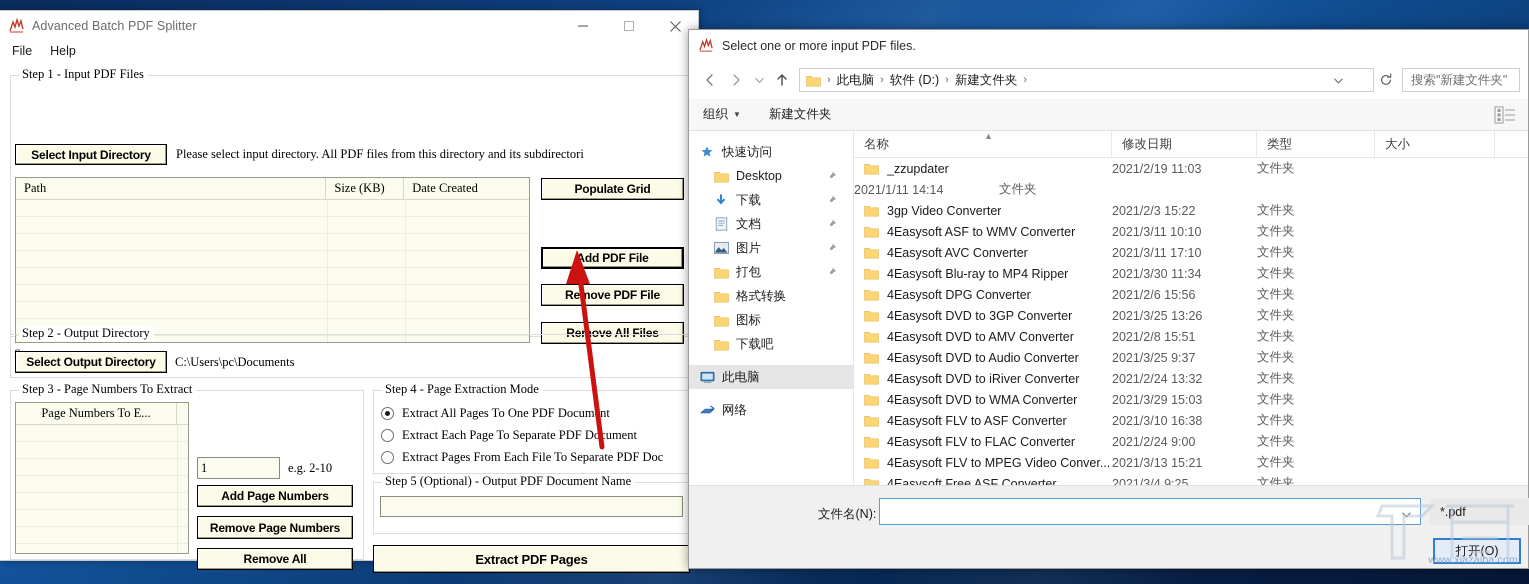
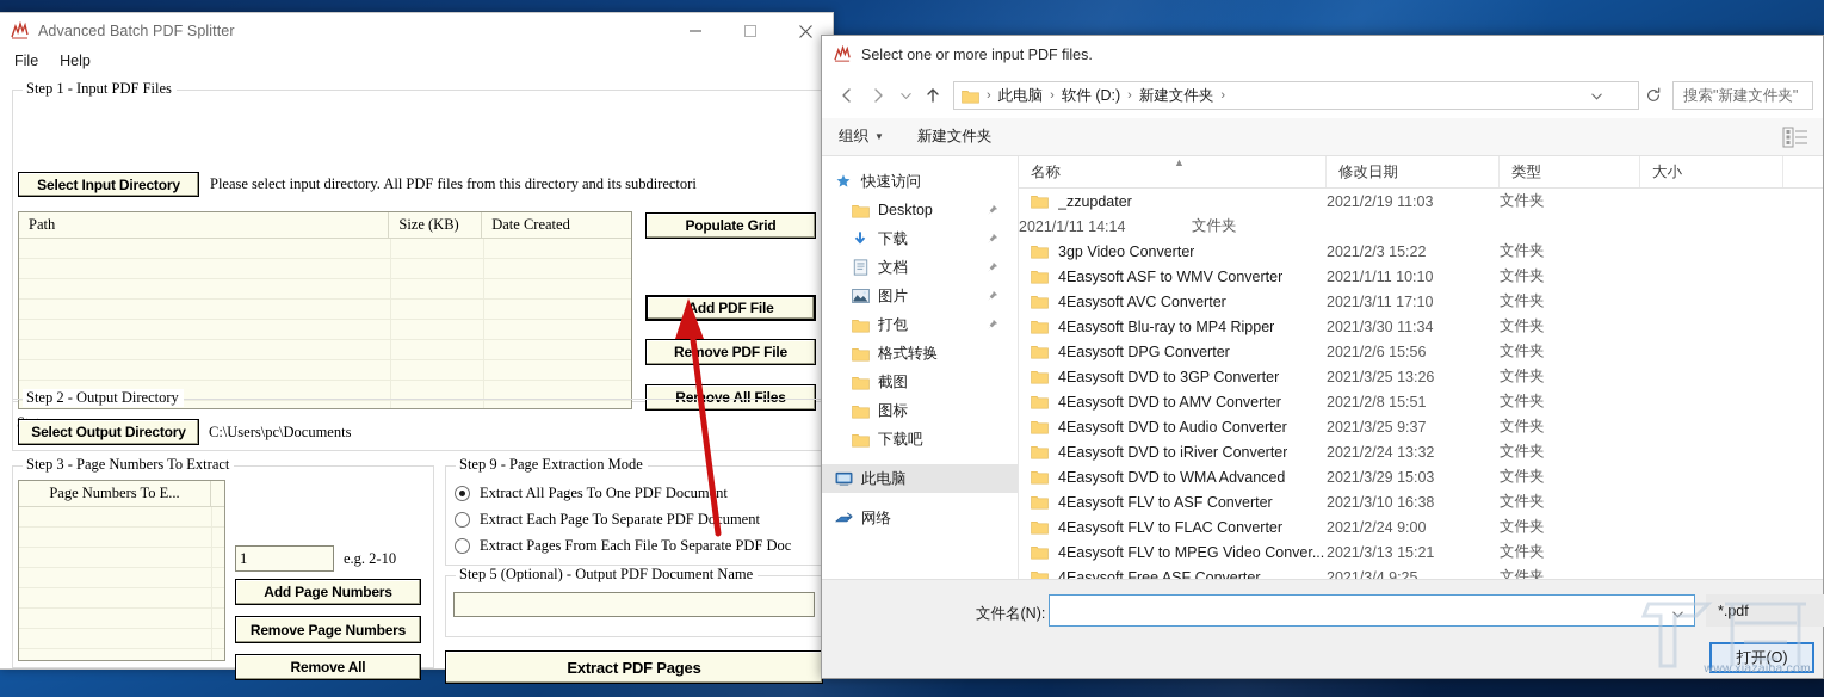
  Advanced Batch PDF Splitter
  File
  Help
  Step 1 - Input PDF Files
  Select Input Directory
  Please select input directory. All PDF files from this directory and its subdirectori
  Path
  Size (KB)
  Date Created
  Populate Grid
  Add PDF File
  Remove PDF File
  Reove All Files
  Step 2 - Output Directory
  Select Output Directory
  C:\Users\pc\Documents
  Step 3 - Page Numbers To Extract
  Page Numbers To E...
  1
  e.g. 2-10
  Add Page Numbers
  Remove Page Numbers
  Remove All
- Step 4 - Page Extraction Mode
+ Step 9 - Page Extraction Mode
  Extract All Pages To One PDF Documnt
  Extract Each Page To Separate PDF Doument
  Extract Pages From Each File To Separate PDF Doc
  Step 5 (Optional) - Output PDF Document Name
  Extract PDF Pages
  Select one or more input PDF files.
  ›
  此电脑
  ›
  软件 (D:)
  ›
  新建文件夹
  ›
  搜索"新建文件夹"
  组织
  ▼
  新建文件夹
  快速访问
  Desktop
  下载
  文档
  图片
  打包
  格式转换
+ 截图
  图标
  下载吧
  此电脑
  网络
  名称
  修改日期
  类型
  大小
  ▲
  _zzupdater
  2021/2/19 11:03
  文件夹
  2021/1/11 14:14
  文件夹
  3gp Video Converter
  2021/2/3 15:22
  文件夹
  4Easysoft ASF to WMV Converter
- 2021/3/11 10:10
+ 2021/1/11 10:10
  文件夹
  4Easysoft AVC Converter
  2021/3/11 17:10
  文件夹
  4Easysoft Blu-ray to MP4 Ripper
  2021/3/30 11:34
  文件夹
  4Easysoft DPG Converter
  2021/2/6 15:56
  文件夹
  4Easysoft DVD to 3GP Converter
  2021/3/25 13:26
  文件夹
  4Easysoft DVD to AMV Converter
  2021/2/8 15:51
  文件夹
  4Easysoft DVD to Audio Converter
  2021/3/25 9:37
  文件夹
  4Easysoft DVD to iRiver Converter
  2021/2/24 13:32
  文件夹
- 4Easysoft DVD to WMA Converter
+ 4Easysoft DVD to WMA Advanced
  2021/3/29 15:03
  文件夹
  4Easysoft FLV to ASF Converter
  2021/3/10 16:38
  文件夹
  4Easysoft FLV to FLAC Converter
  2021/2/24 9:00
  文件夹
  4Easysoft FLV to MPEG Video Conver...
  2021/3/13 15:21
  文件夹
  4Easysoft Free ASF Converter
  2021/3/4 9:25
  文件夹
  文件名(N):
  *.pdf
  打开(O)
  www.xiazaiba.com
